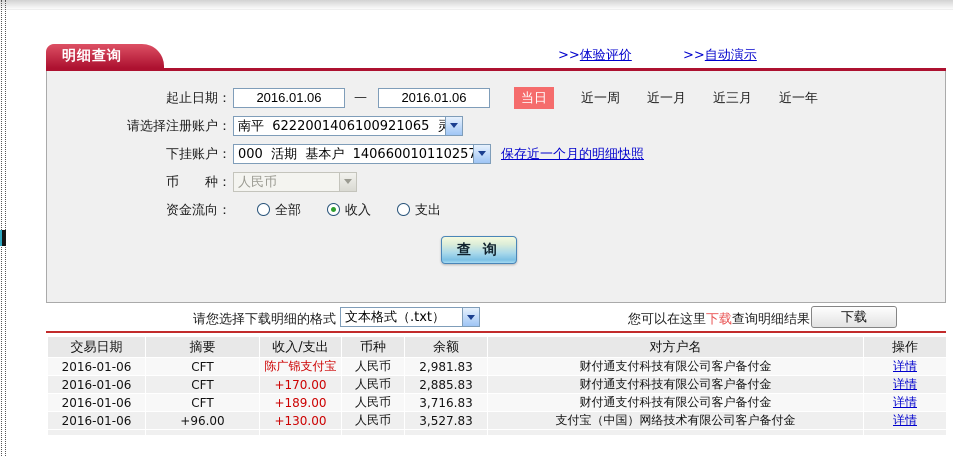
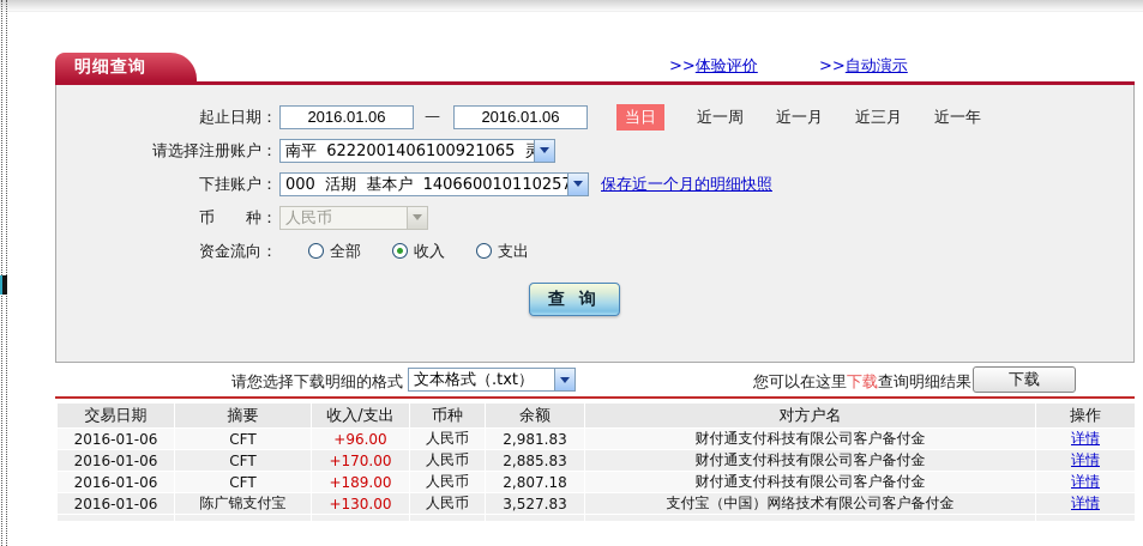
  明细查询
  >>体验评价
  >>自动演示
  起止日期：
  2016.01.06
  —
  2016.01.06
  当日
  近一周
  近一月
  近三月
  近一年
  请选择注册账户：
  南平 6222001406100921065
  下挂账户：
  000 活期 基本户 14066001011025
  保存近一个月的明细快照
  币 种：
  人民币
  资金流向：
  全部
  收入
  支出
  查 询
  请您选择下载明细的格式
  文本格式（.txt）
  您可以在这里下载查询明细结果
  下载
  交易日期	摘要	收入/支出	币种	余额	对方户名	操作
- 2016-01-06	CFT	陈广锦支付宝	人民币	2,981.83	财付通支付科技有限公司客户备付金	详情
+ 2016-01-06	CFT	+96.00	人民币	2,981.83	财付通支付科技有限公司客户备付金	详情
  2016-01-06	CFT	+170.00	人民币	2,885.83	财付通支付科技有限公司客户备付金	详情
- 2016-01-06	CFT	+189.00	人民币	3,716.83	财付通支付科技有限公司客户备付金	详情
+ 2016-01-06	CFT	+189.00	人民币	2,807.18	财付通支付科技有限公司客户备付金	详情
- 2016-01-06	+96.00	+130.00	人民币	3,527.83	支付宝（中国）网络技术有限公司客户备付金	详情
+ 2016-01-06	陈广锦支付宝	+130.00	人民币	3,527.83	支付宝（中国）网络技术有限公司客户备付金	详情
